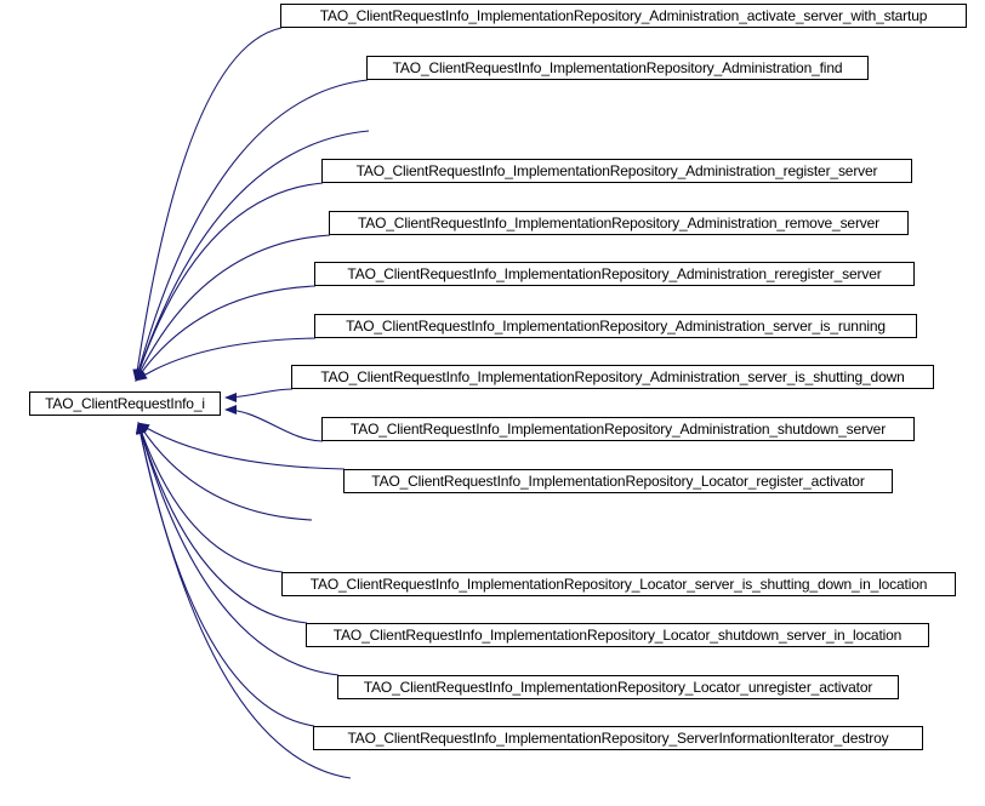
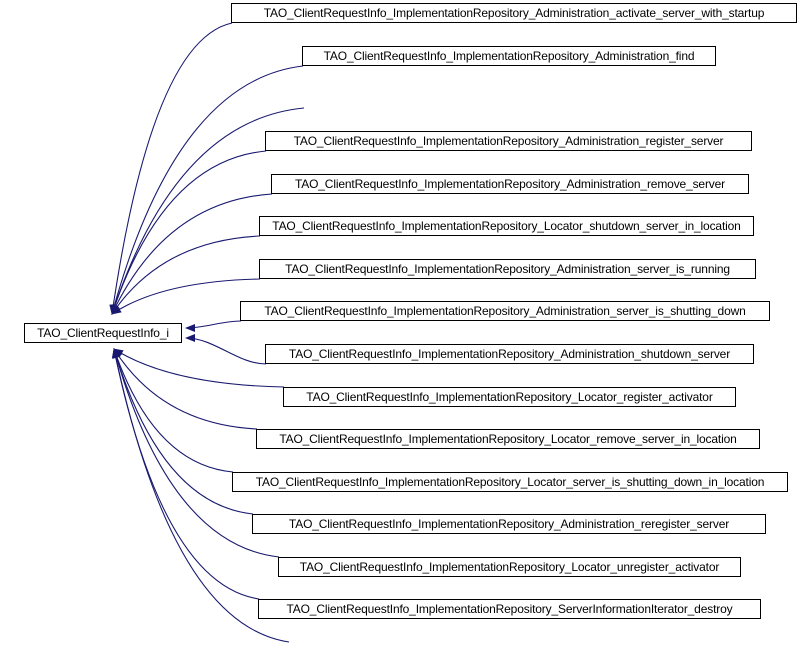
  TAO_ClientRequestInfo_i
  TAO_ClientRequestInfo_ImplementationRepository_Administration_activate_server_with_startup
  TAO_ClientRequestInfo_ImplementationRepository_Administration_find
  TAO_ClientRequestInfo_ImplementationRepository_Administration_register_server
  TAO_ClientRequestInfo_ImplementationRepository_Administration_remove_server
- TAO_ClientRequestInfo_ImplementationRepository_Administration_reregister_server
+ TAO_ClientRequestInfo_ImplementationRepository_Locator_shutdown_server_in_location
  TAO_ClientRequestInfo_ImplementationRepository_Administration_server_is_running
  TAO_ClientRequestInfo_ImplementationRepository_Administration_server_is_shutting_down
  TAO_ClientRequestInfo_ImplementationRepository_Administration_shutdown_server
  TAO_ClientRequestInfo_ImplementationRepository_Locator_register_activator
+ TAO_ClientRequestInfo_ImplementationRepository_Locator_remove_server_in_location
  TAO_ClientRequestInfo_ImplementationRepository_Locator_server_is_shutting_down_in_location
- TAO_ClientRequestInfo_ImplementationRepository_Locator_shutdown_server_in_location
+ TAO_ClientRequestInfo_ImplementationRepository_Administration_reregister_server
  TAO_ClientRequestInfo_ImplementationRepository_Locator_unregister_activator
  TAO_ClientRequestInfo_ImplementationRepository_ServerInformationIterator_destroy
